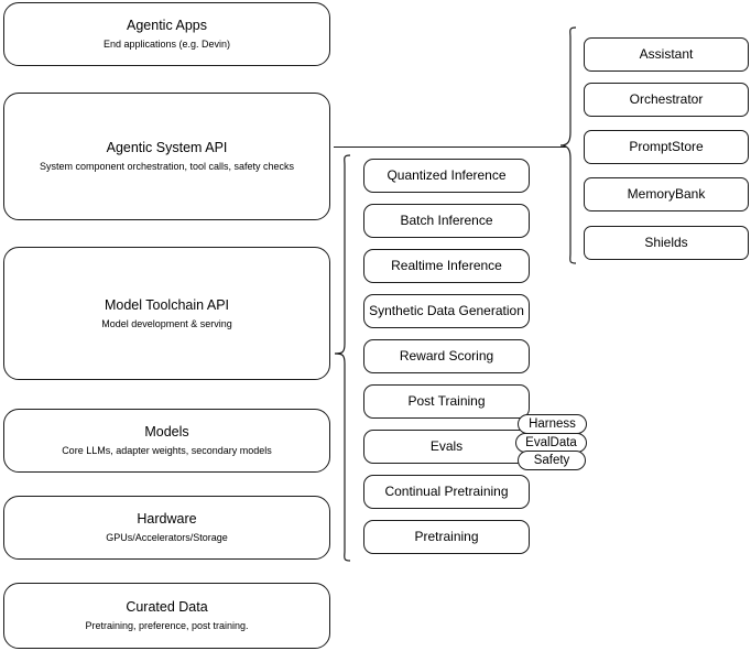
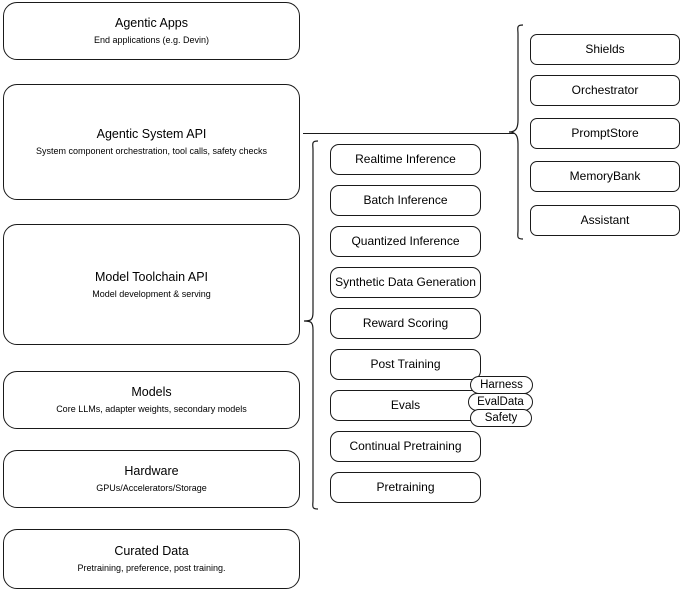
  Agentic Apps
  End applications (e.g. Devin)
  Agentic System API
  System component orchestration, tool calls, safety checks
  Model Toolchain API
  Model development & serving
  Models
  Core LLMs, adapter weights, secondary models
  Hardware
  GPUs/Accelerators/Storage
  Curated Data
  Pretraining, preference, post training.
- Quantized Inference
+ Realtime Inference
  Batch Inference
- Realtime Inference
+ Quantized Inference
  Synthetic Data Generation
  Reward Scoring
  Post Training
  Evals
  Continual Pretraining
  Pretraining
  Harness
  EvalData
  Safety
- Assistant
+ Shields
  Orchestrator
  PromptStore
  MemoryBank
- Shields
+ Assistant
